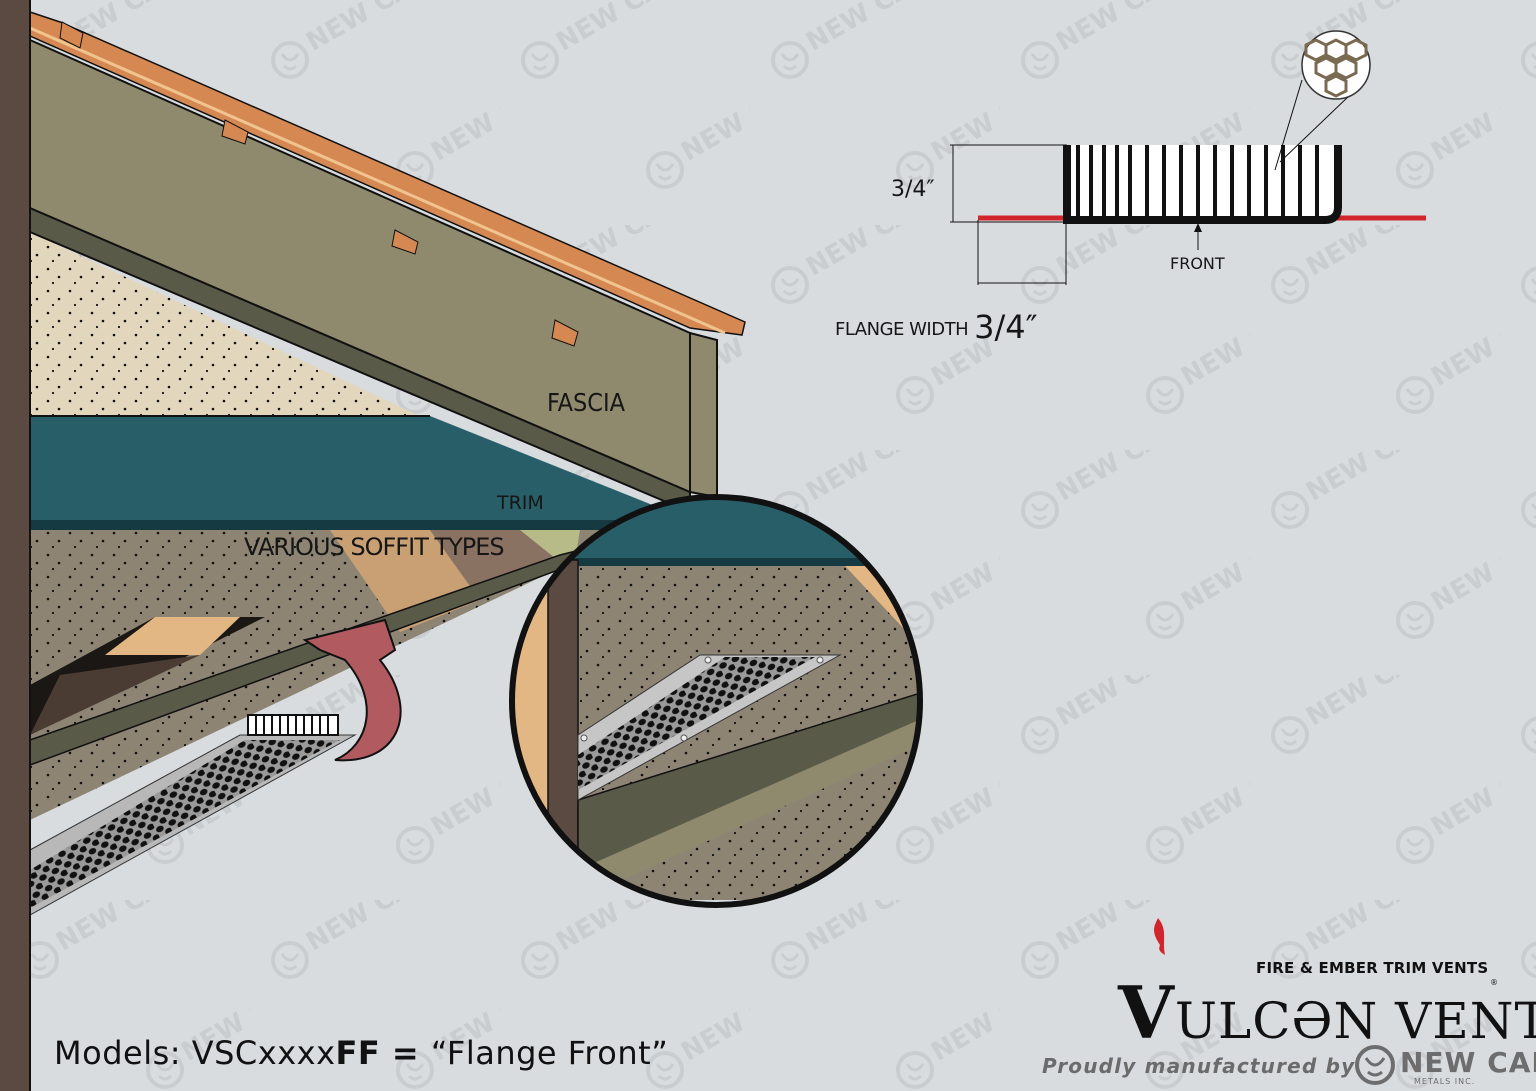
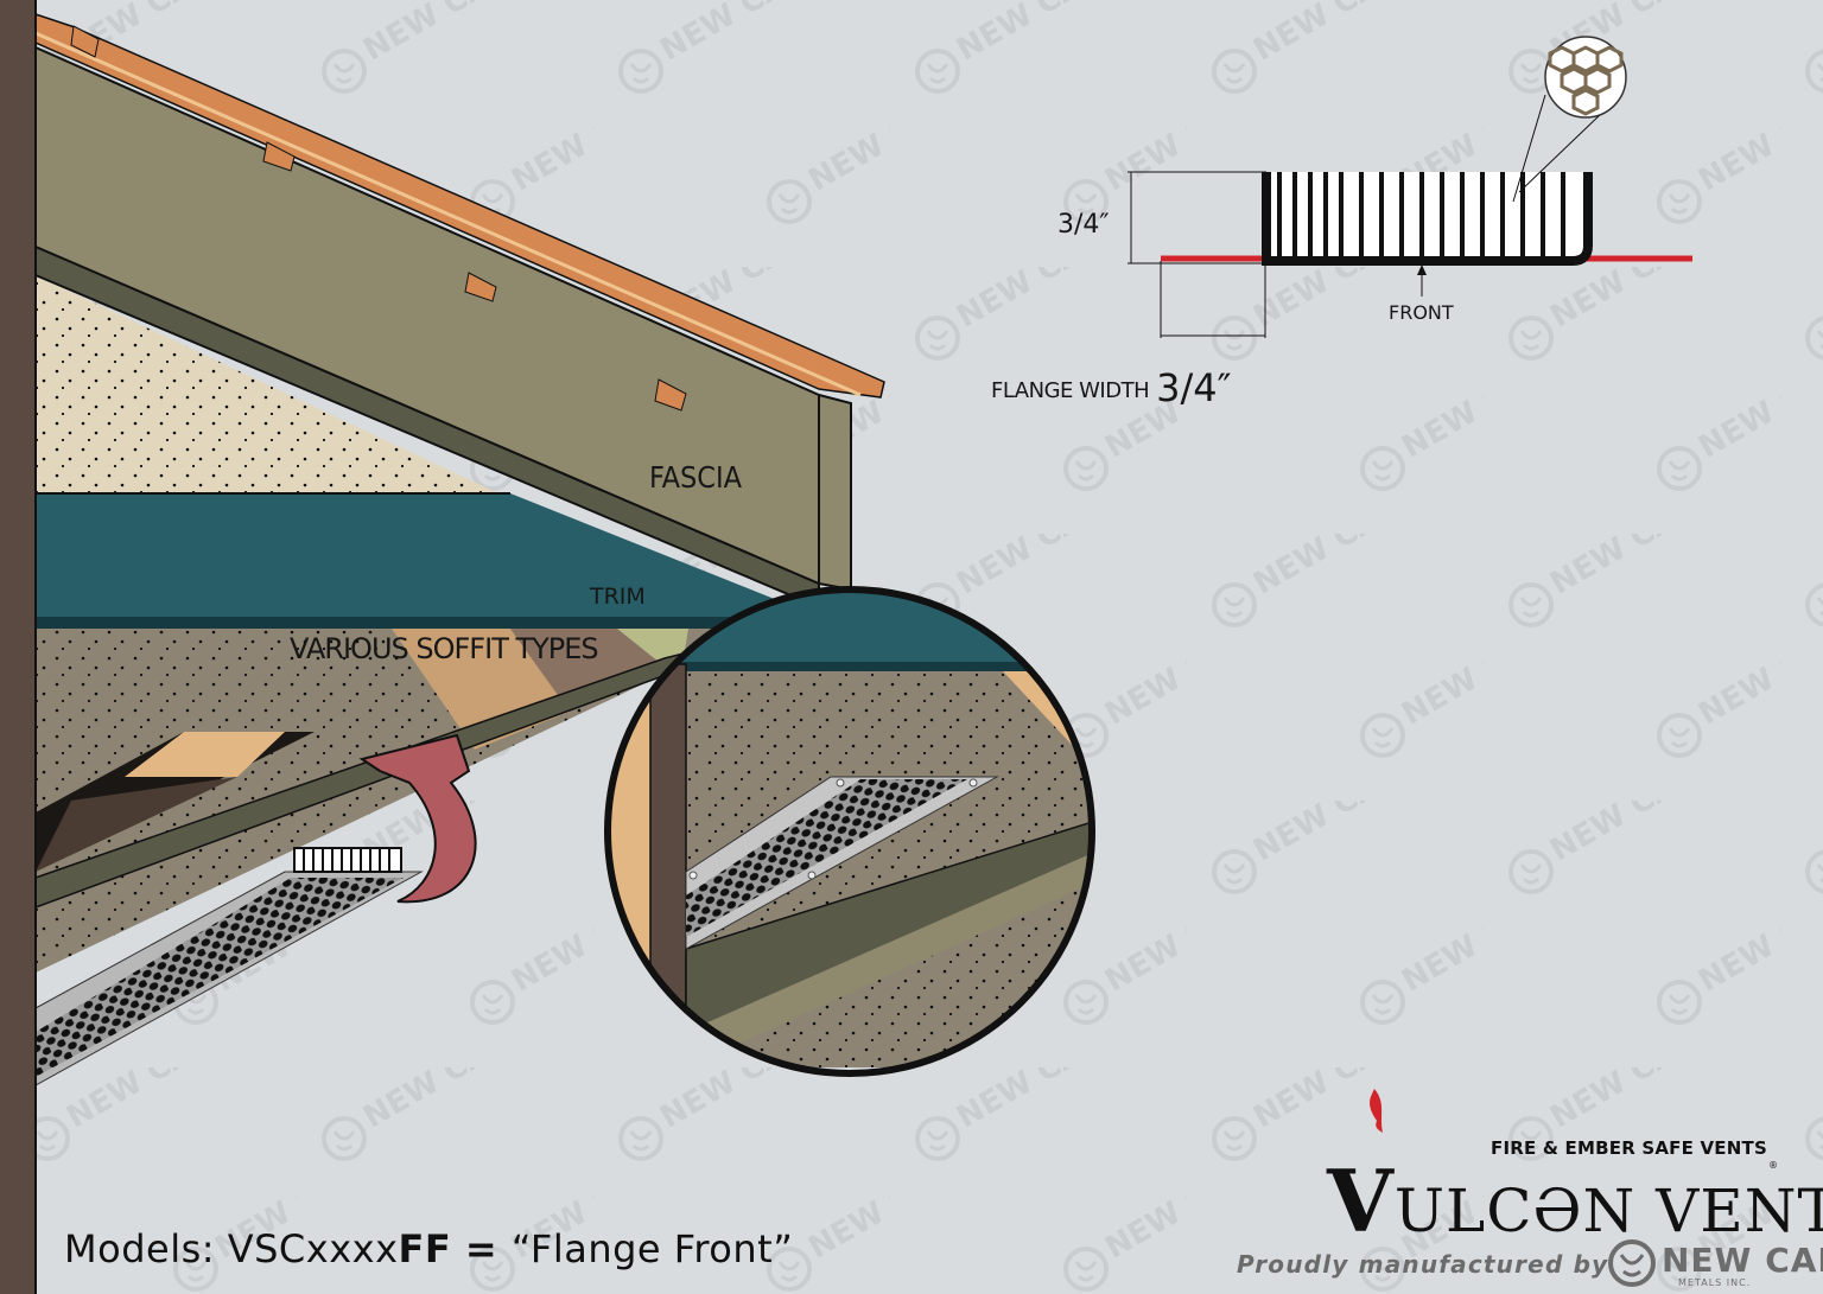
  FASCIA
  TRIM
  VARIOUS SOFFIT TYPES
  3/4″
  FRONT
  FLANGE WIDTH 3/4″
  Models: VSCxxxxFF = “Flange Front”
- FIRE & EMBER TRIM VENTS
+ FIRE & EMBER SAFE VENTS
  VULCƏN VENT
  ®
  Proudly manufactured by
  NEW CA
  METALS INC.
